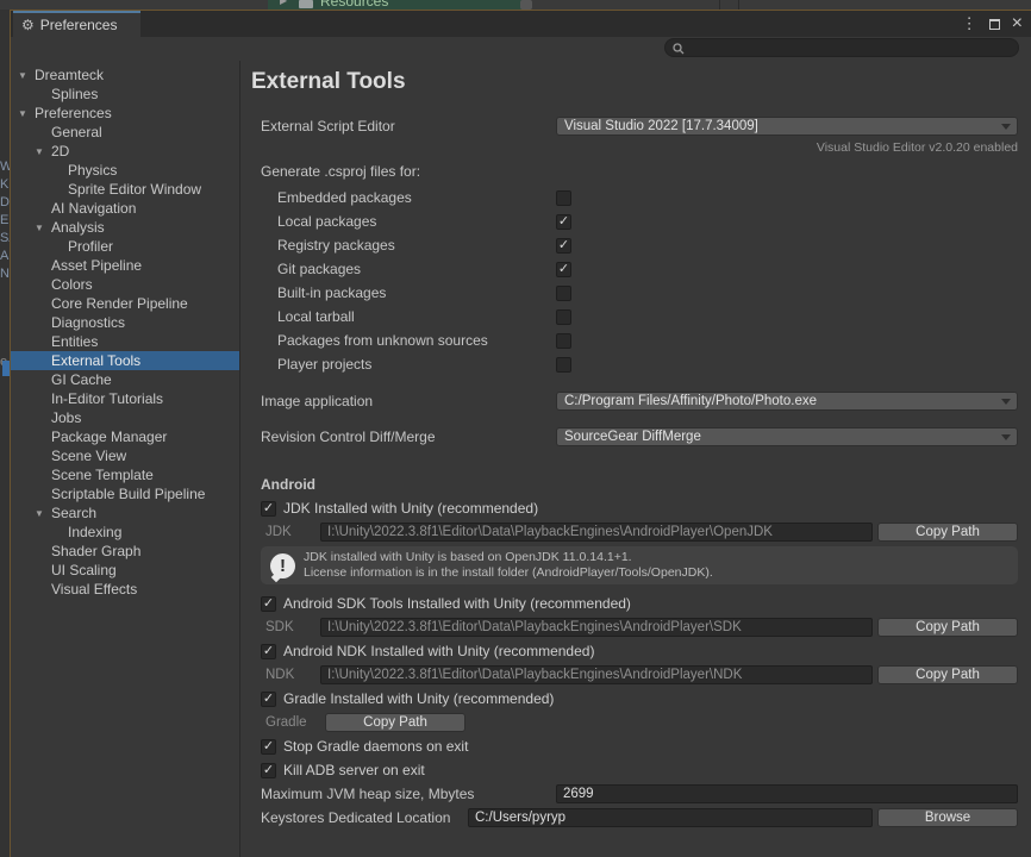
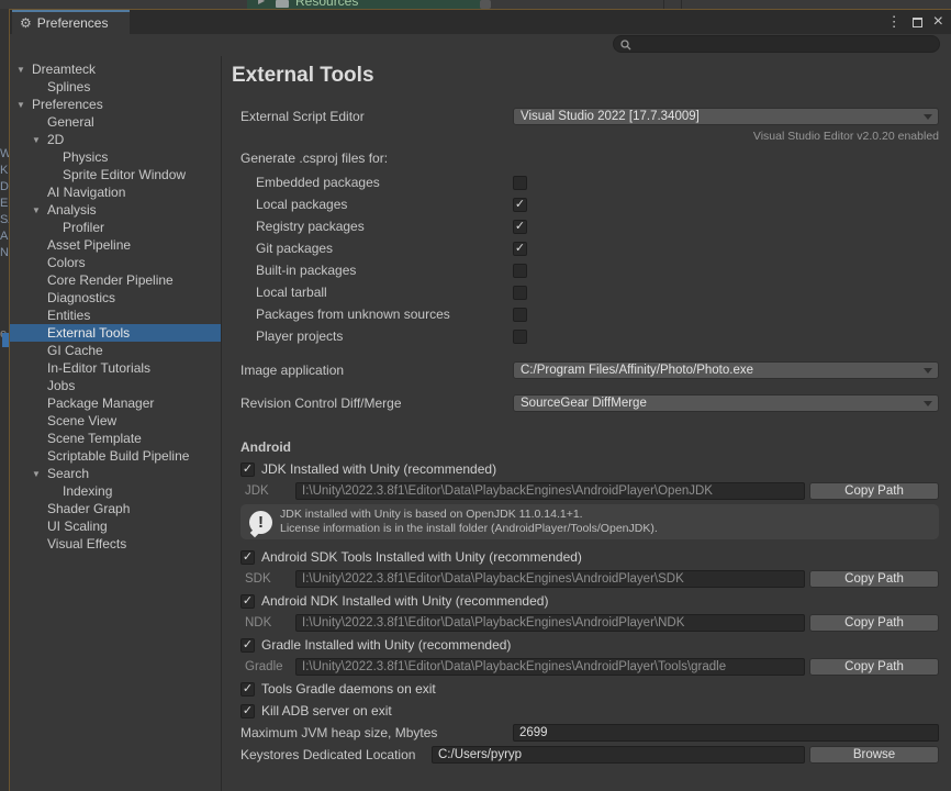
  ▶
  Resources
  W
  K
  D
  A
  N
  ⚙
  Preferences
  ⋮
  ×
  ▼
  Dreamteck
  Splines
  ▼
  Preferences
  General
  ▼
  2D
  Physics
  Sprite Editor Window
  AI Navigation
  ▼
  Analysis
  Profiler
  Asset Pipeline
  Colors
  Core Render Pipeline
  Diagnostics
  Entities
  External Tools
  GI Cache
  In-Editor Tutorials
  Jobs
  Package Manager
  Scene View
  Scene Template
  Scriptable Build Pipeline
  ▼
  Search
  Indexing
  Shader Graph
  UI Scaling
  Visual Effects
  External Tools
  External Script Editor
  Visual Studio 2022 [17.7.34009]
  Visual Studio Editor v2.0.20 enabled
  Generate .csproj files for:
  Embedded packages
  Local packages
  ✓
  Registry packages
  ✓
  Git packages
  ✓
  Built-in packages
  Local tarball
  Packages from unknown sources
  Player projects
  Image application
  C:/Program Files/Affinity/Photo/Photo.exe
  Revision Control Diff/Merge
  SourceGear DiffMerge
  Android
  ✓
  JDK Installed with Unity (recommended)
  JDK
  I:\Unity\2022.3.8f1\Editor\Data\PlaybackEngines\AndroidPlayer\OpenJDK
  Copy Path
  !
  JDK installed with Unity is based on OpenJDK 11.0.14.1+1.
  License information is in the install folder (AndroidPlayer/Tools/OpenJDK).
  ✓
  Android SDK Tools Installed with Unity (recommended)
  SDK
  I:\Unity\2022.3.8f1\Editor\Data\PlaybackEngines\AndroidPlayer\SDK
  Copy Path
  ✓
  Android NDK Installed with Unity (recommended)
  NDK
  I:\Unity\2022.3.8f1\Editor\Data\PlaybackEngines\AndroidPlayer\NDK
  Copy Path
  ✓
  Gradle Installed with Unity (recommended)
  Gradle
+ I:\Unity\2022.3.8f1\Editor\Data\PlaybackEngines\AndroidPlayer\Tools\gradle
  Copy Path
  ✓
- Stop Gradle daemons on exit
+ Tools Gradle daemons on exit
  ✓
  Kill ADB server on exit
  Maximum JVM heap size, Mbytes
  2699
  Keystores Dedicated Location
  C:/Users/pyryp
  Browse
